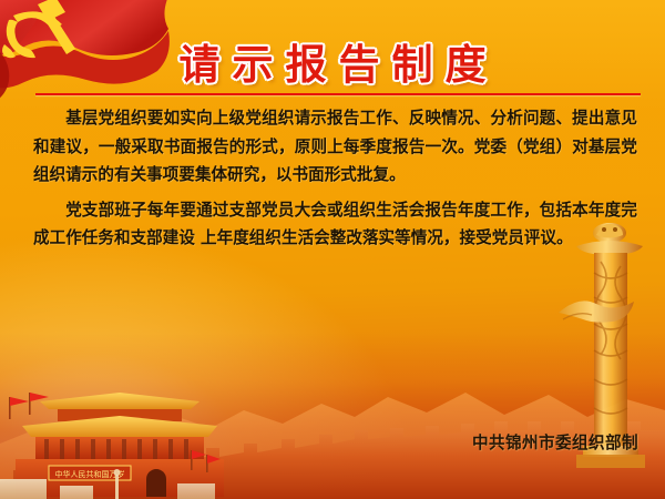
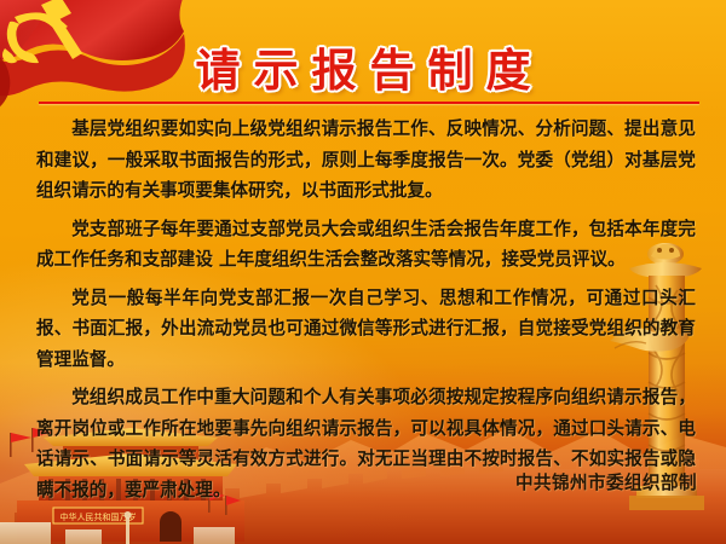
  中华人民共和国万岁
  请示报告制度
  基层党组织要如实向上级党组织请示报告工作、反映情况、分析问题、提出意见和建议，一般采取书面报告的形式，原则上每季度报告一次。党委（党组）对基层党组织请示的有关事项要集体研究，以书面形式批复。
  党支部班子每年要通过支部党员大会或组织生活会报告年度工作，包括本年度完成工作任务和支部建设 上年度组织生活会整改落实等情况，接受党员评议。
+ 党员一般每半年向党支部汇报一次自己学习、思想和工作情况，可通过口头汇报、书面汇报，外出流动党员也可通过微信等形式进行汇报，自觉接受党组织的教育管理监督。
+ 党组织成员工作中重大问题和个人有关事项必须按规定按程序向组织请示报告，离开岗位或工作所在地要事先向组织请示报告，可以视具体情况，通过口头请示、电话请示、书面请示等灵活有效方式进行。对无正当理由不按时报告、不如实报告或隐瞒不报的，要严肃处理。
  中共锦州市委组织部制
